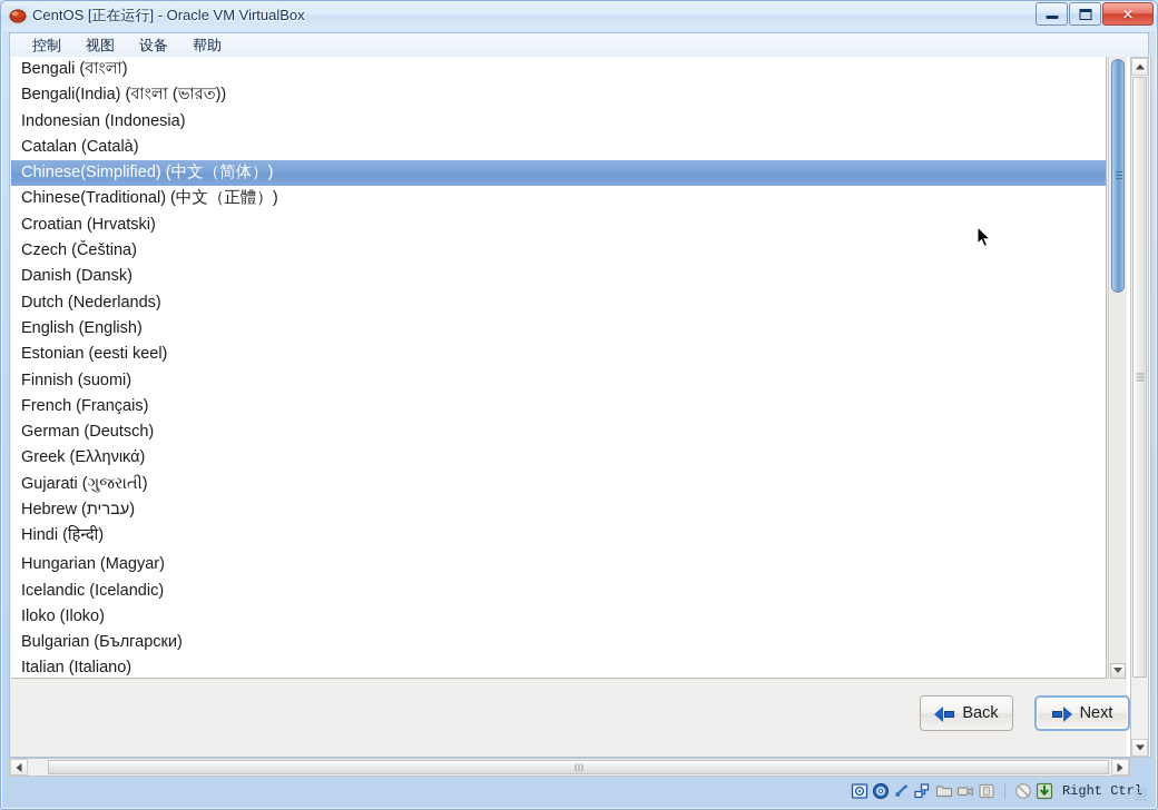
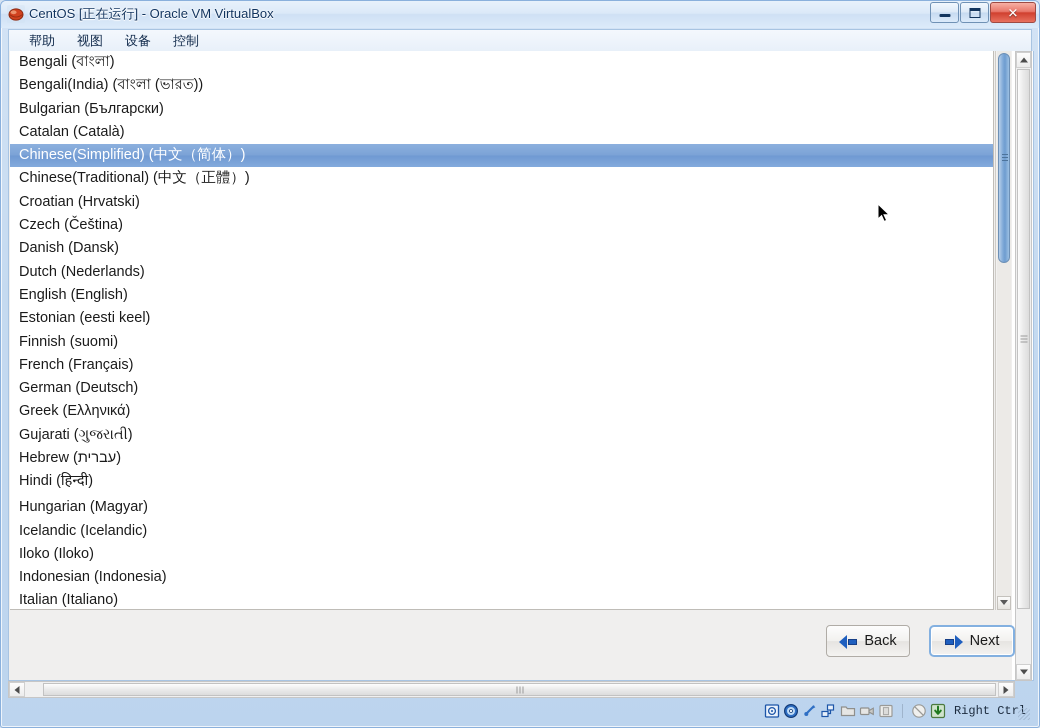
  CentOS [正在运行] - Oracle VM VirtualBox
  ✕
- 控制
+ 帮助
  视图
  设备
- 帮助
+ 控制
  Bengali (বাংলা)
  Bengali(India) (বাংলা (ভারত))
- Indonesian (Indonesia)
+ Bulgarian (Български)
  Catalan (Català)
  Chinese(Simplified) (中文（简体）)
  Chinese(Traditional) (中文（正體）)
  Croatian (Hrvatski)
  Czech (Čeština)
  Danish (Dansk)
  Dutch (Nederlands)
  English (English)
  Estonian (eesti keel)
  Finnish (suomi)
  French (Français)
  German (Deutsch)
  Greek (Ελληνικά)
  Gujarati (ગુજરાતી)
  Hebrew (עברית)
  Hindi (हिन्दी)
  Hungarian (Magyar)
  Icelandic (Icelandic)
  Iloko (Iloko)
- Bulgarian (Български)
+ Indonesian (Indonesia)
  Italian (Italiano)
  Back
  Next
  Right Ctrl
